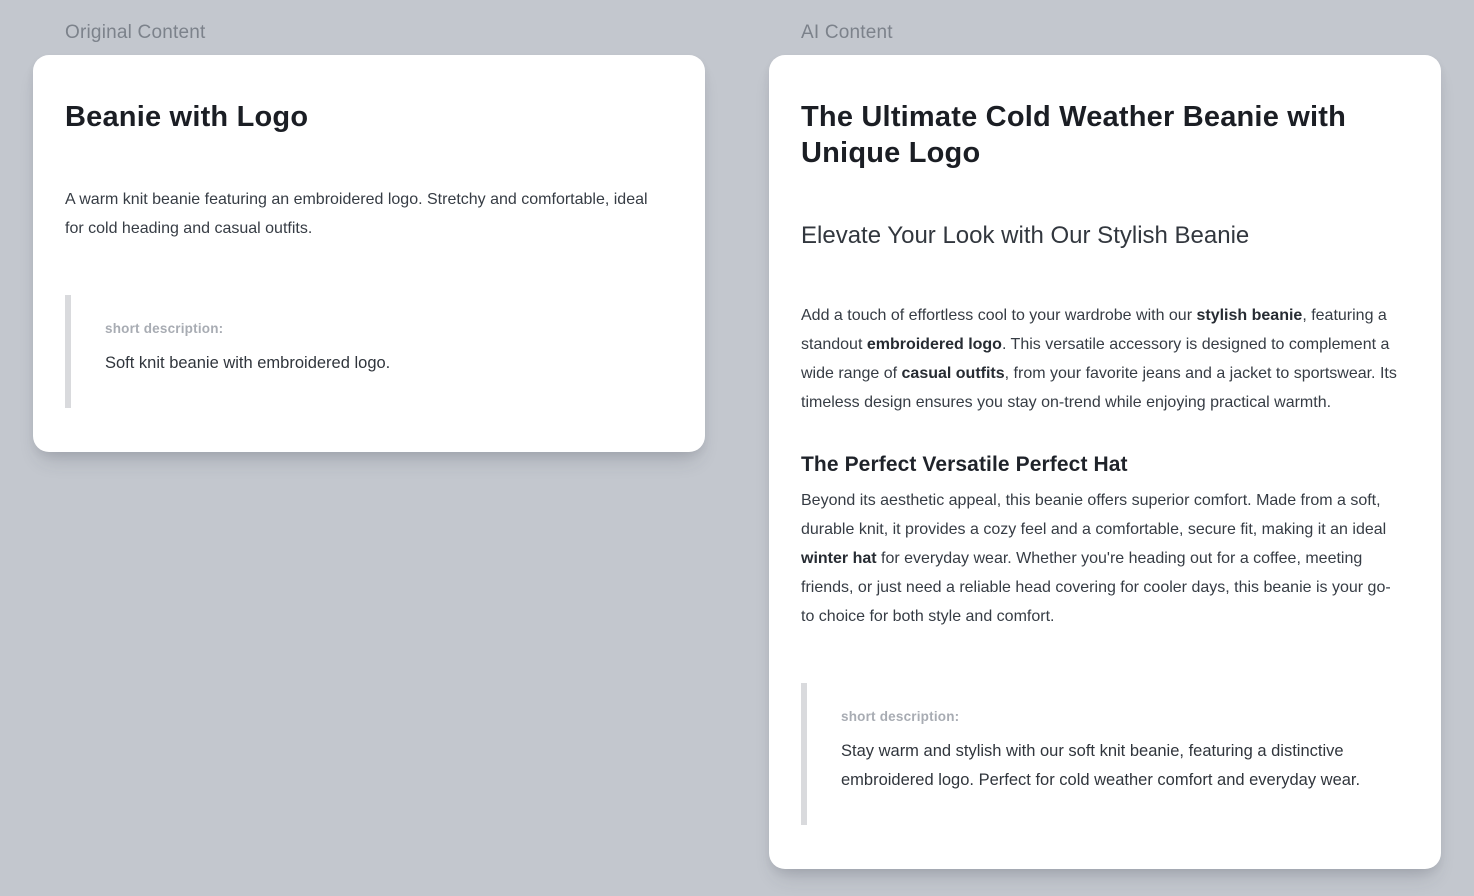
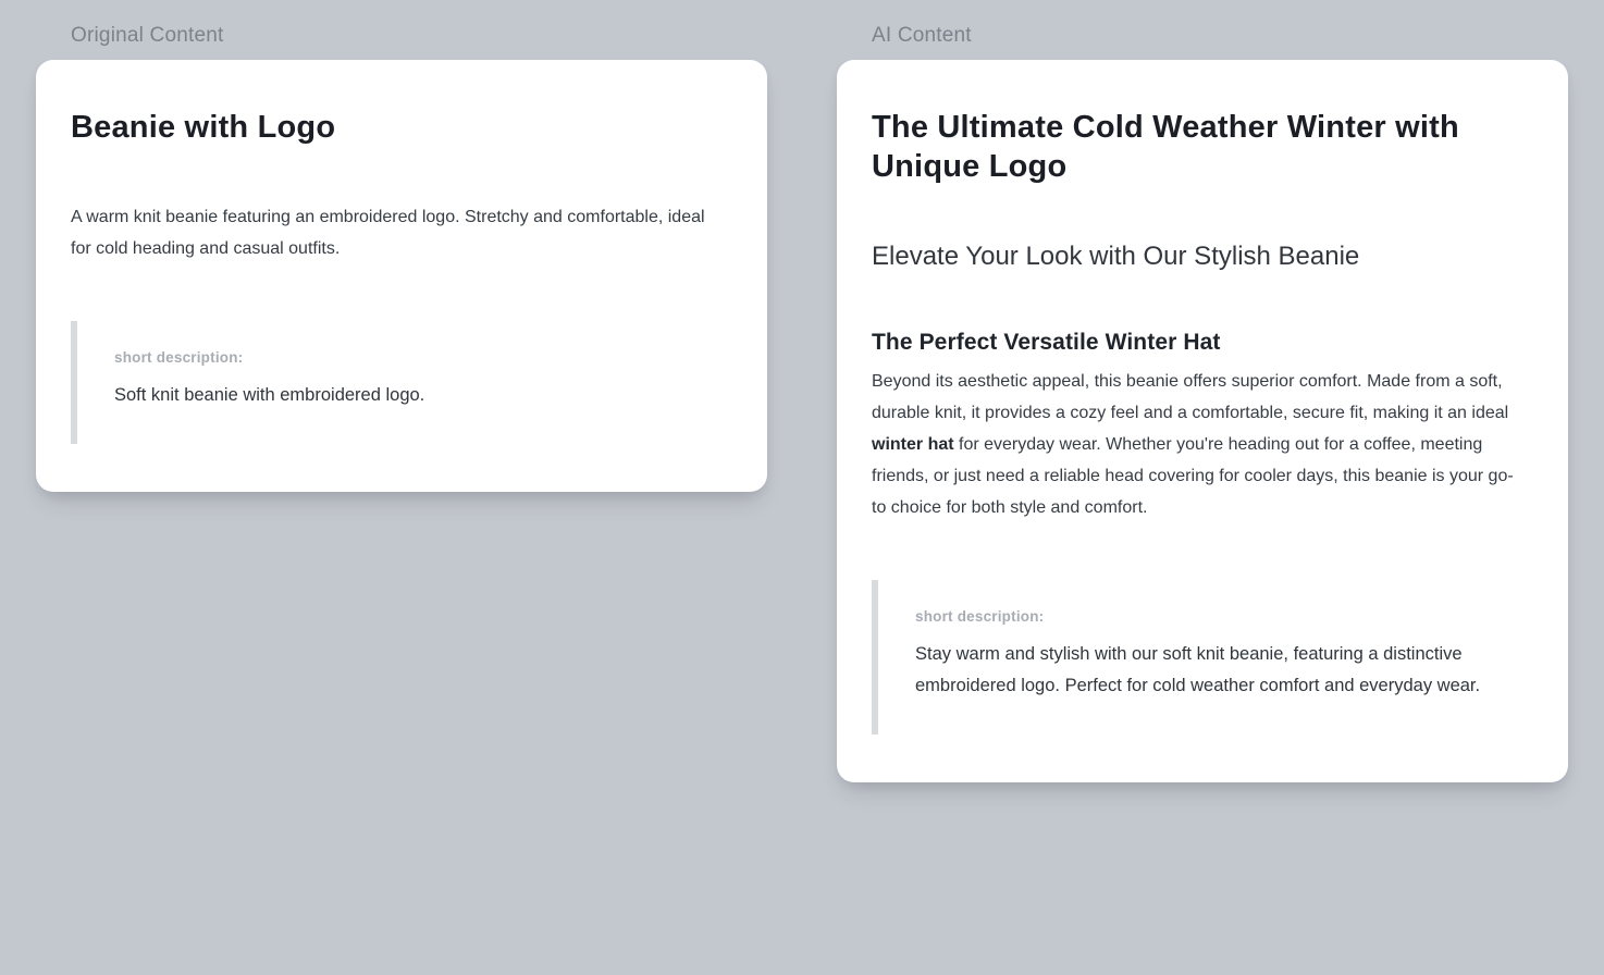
  Original Content
  Beanie with Logo
  A warm knit beanie featuring an embroidered logo. Stretchy and comfortable, ideal for cold heading and casual outfits.
  short description:
  Soft knit beanie with embroidered logo.
  AI Content
- The Ultimate Cold Weather Beanie with Unique Logo
+ The Ultimate Cold Weather Winter with Unique Logo
  Elevate Your Look with Our Stylish Beanie
- Add a touch of effortless cool to your wardrobe with our stylish beanie, featuring a standout embroidered logo. This versatile accessory is designed to complement a wide range of casual outfits, from your favorite jeans and a jacket to sportswear. Its timeless design ensures you stay on-trend while enjoying practical warmth.
- The Perfect Versatile Perfect Hat
+ The Perfect Versatile Winter Hat
  Beyond its aesthetic appeal, this beanie offers superior comfort. Made from a soft, durable knit, it provides a cozy feel and a comfortable, secure fit, making it an ideal winter hat for everyday wear. Whether you're heading out for a coffee, meeting friends, or just need a reliable head covering for cooler days, this beanie is your go-to choice for both style and comfort.
  short description:
  Stay warm and stylish with our soft knit beanie, featuring a distinctive embroidered logo. Perfect for cold weather comfort and everyday wear.
